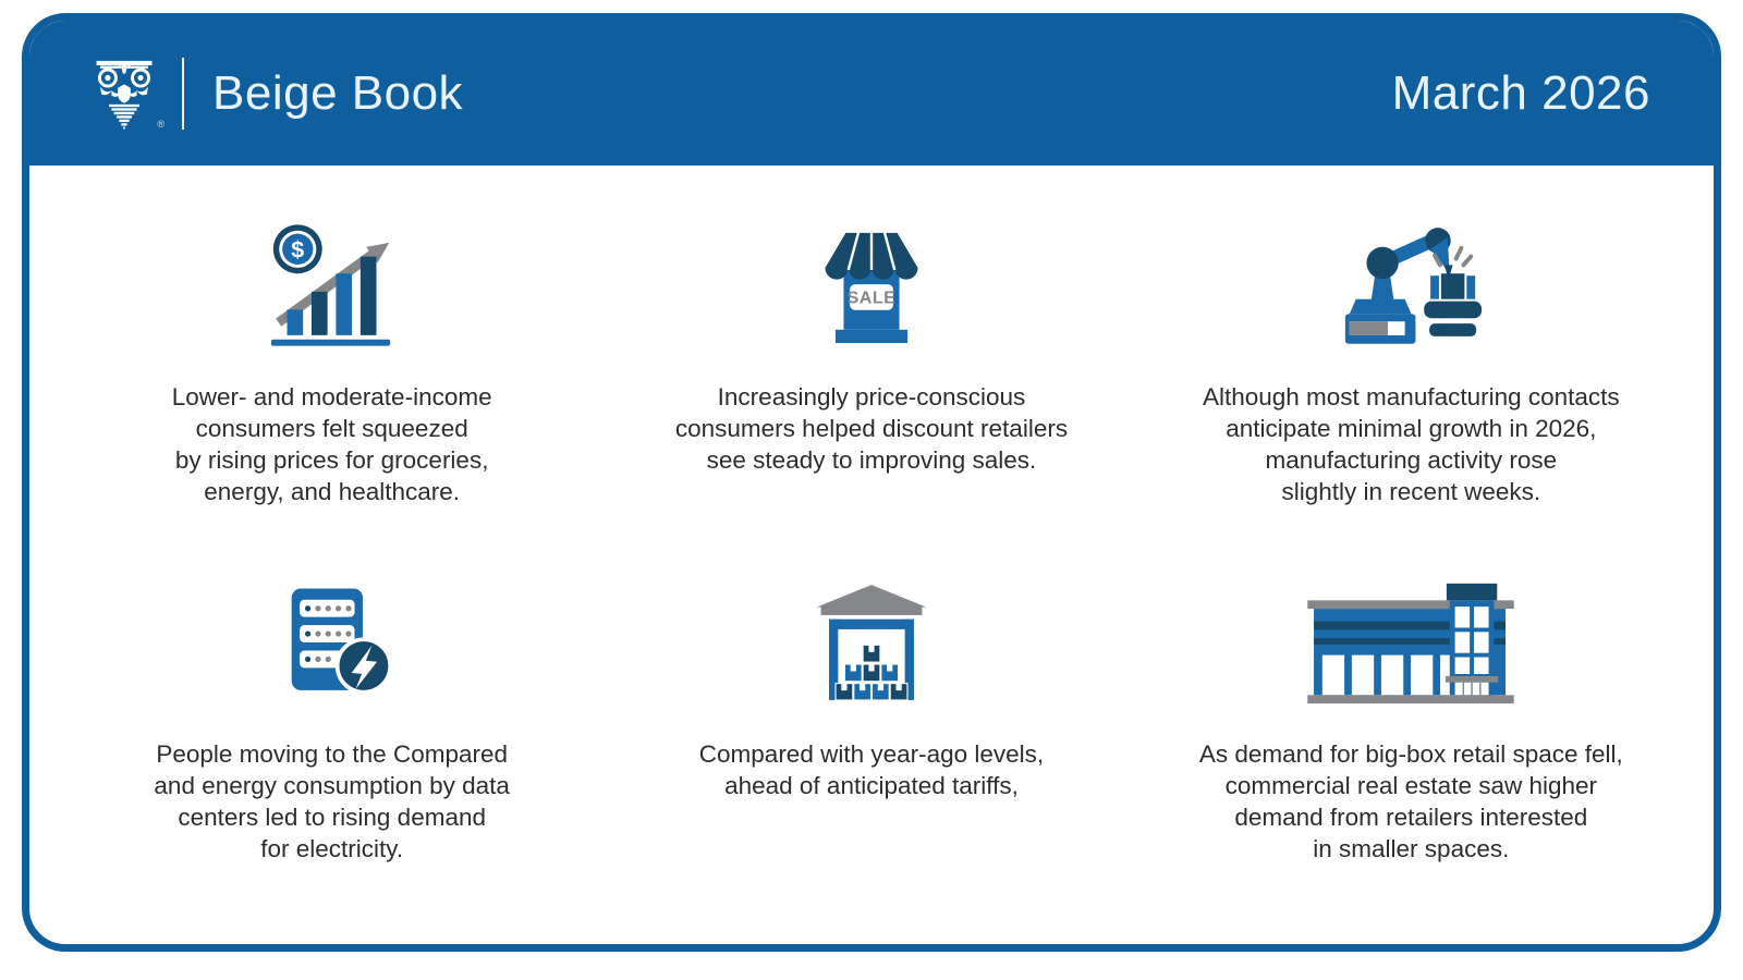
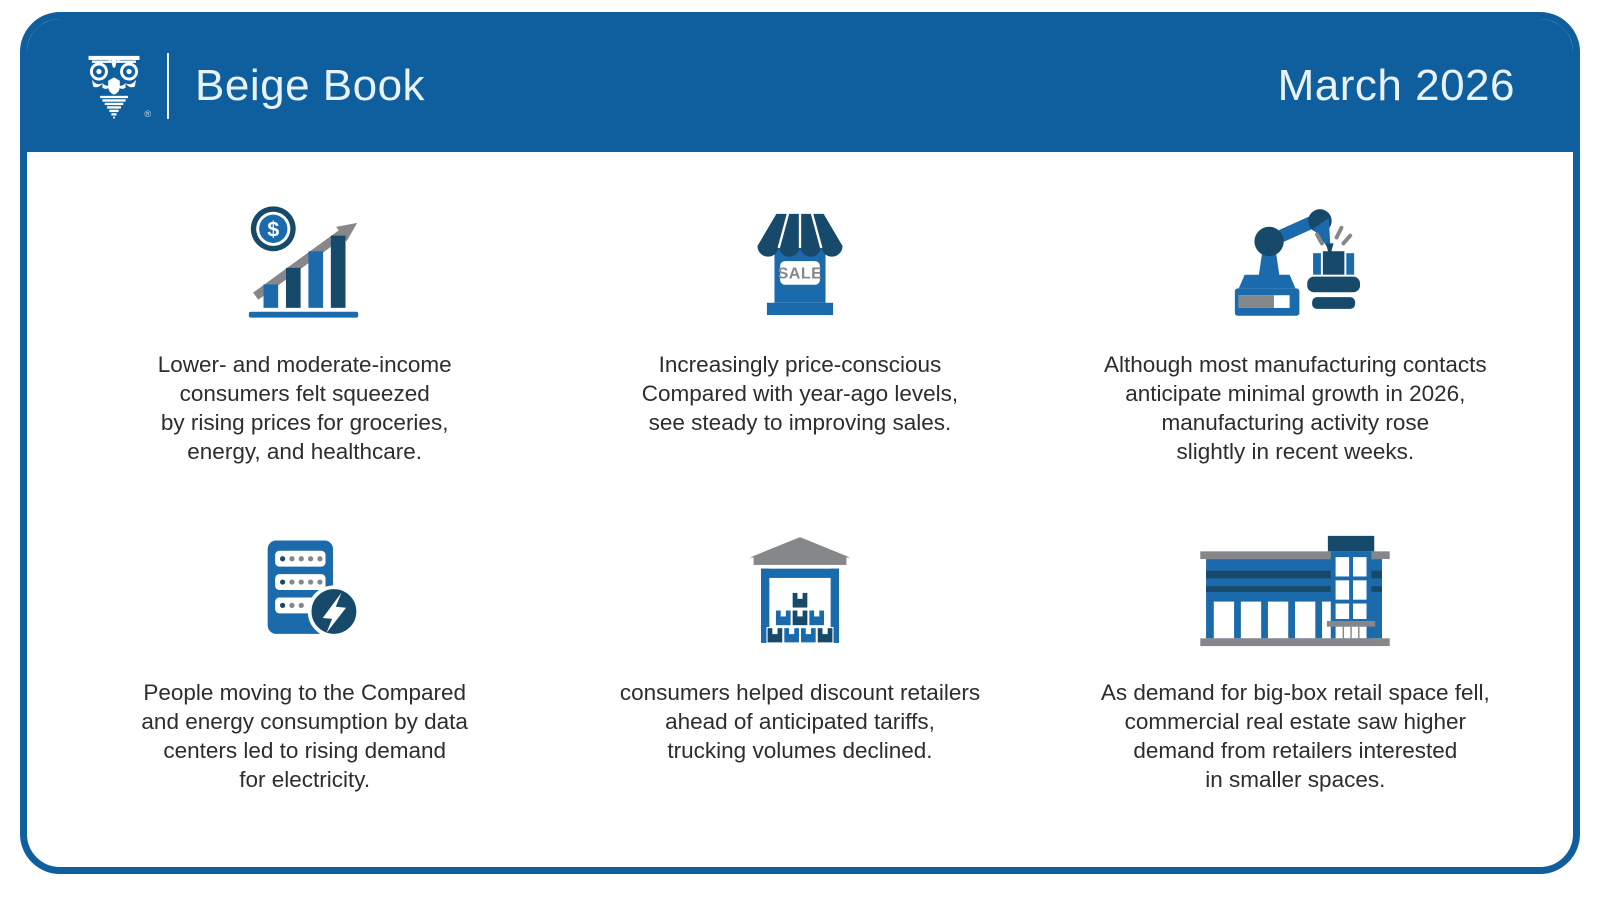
  ®
  Beige Book
  March 2026
  $
  Lower- and moderate-income
  consumers felt squeezed
  by rising prices for groceries,
  energy, and healthcare.
  SALE
  Increasingly price-conscious
- consumers helped discount retailers
+ Compared with year-ago levels,
  see steady to improving sales.
  Although most manufacturing contacts
  anticipate minimal growth in 2026,
  manufacturing activity rose
  slightly in recent weeks.
  People moving to the Compared
  and energy consumption by data
  centers led to rising demand
  for electricity.
- Compared with year-ago levels,
+ consumers helped discount retailers
  ahead of anticipated tariffs,
+ trucking volumes declined.
  As demand for big-box retail space fell,
  commercial real estate saw higher
  demand from retailers interested
  in smaller spaces.
